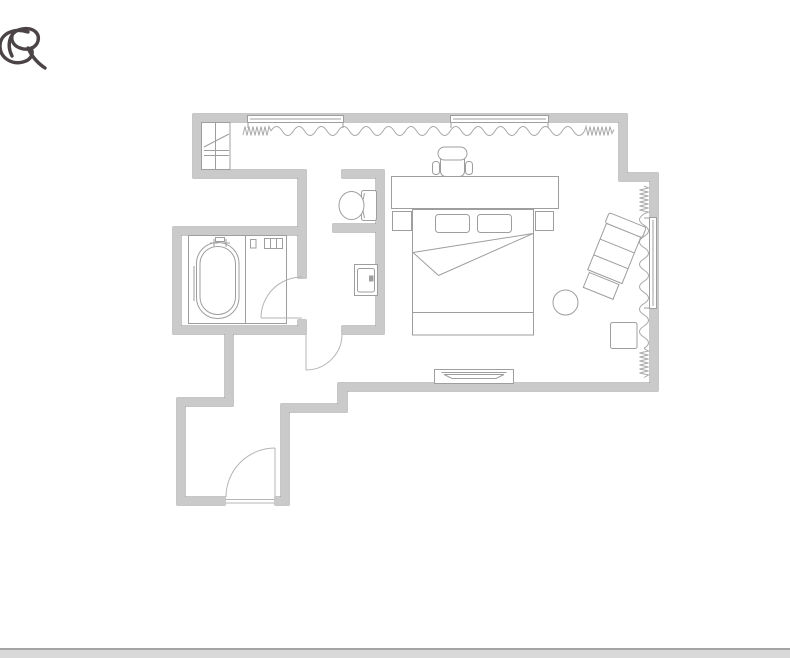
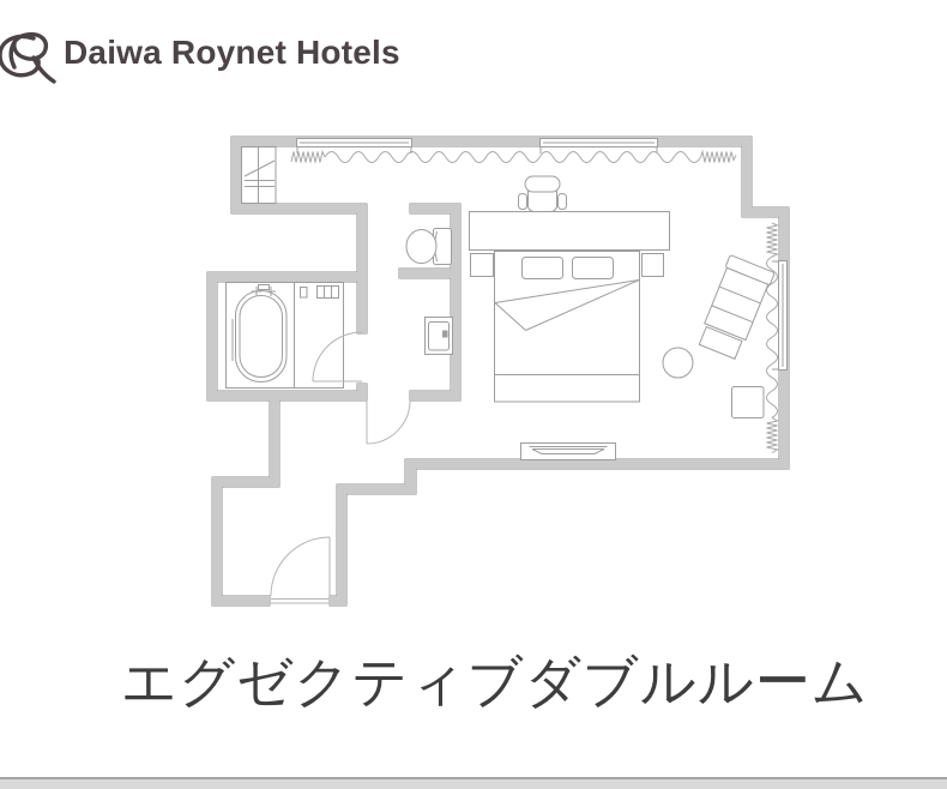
+ Daiwa Roynet Hotels
+ エグゼクティブダブルルーム
